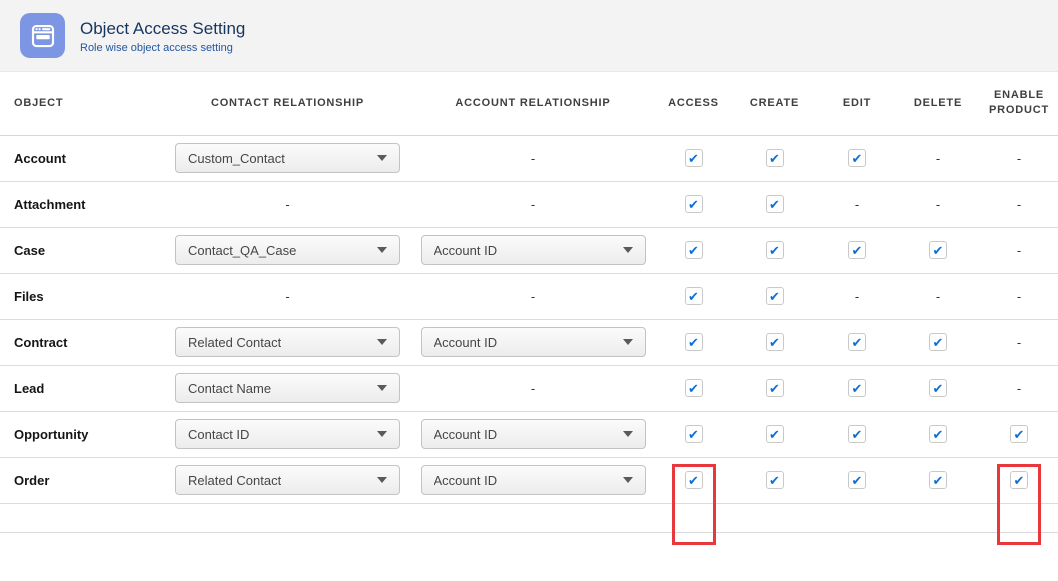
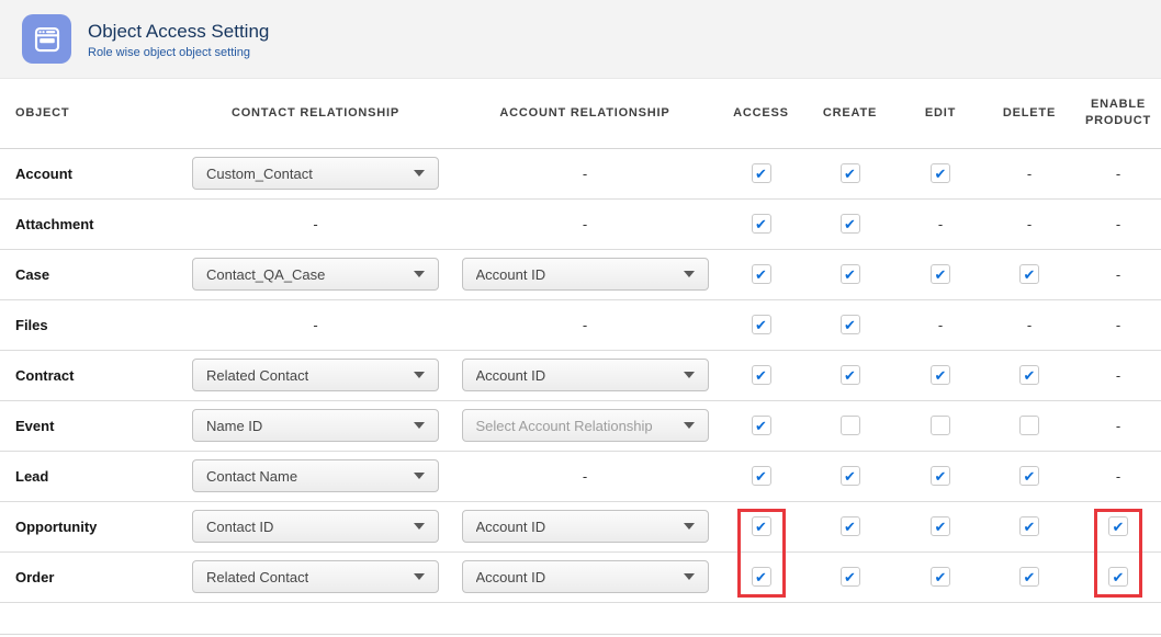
  Object Access Setting
- Role wise object access setting
+ Role wise object object setting
  OBJECT	CONTACT RELATIONSHIP	ACCOUNT RELATIONSHIP	ACCESS	CREATE	EDIT	DELETE	ENABLE PRODUCT
  Account	Custom_Contact	-	✔	✔	✔	-	-
  Attachment	-	-	✔	✔	-	-	-
  Case	Contact_QA_Case	Account ID	✔	✔	✔	✔	-
  Files	-	-	✔	✔	-	-	-
  Contract	Related Contact	Account ID	✔	✔	✔	✔	-
+ Event	Name ID	Select Account Relationship	✔				-
  Lead	Contact Name	-	✔	✔	✔	✔	-
  Opportunity	Contact ID	Account ID	✔	✔	✔	✔	✔
  Order	Related Contact	Account ID	✔	✔	✔	✔	✔
